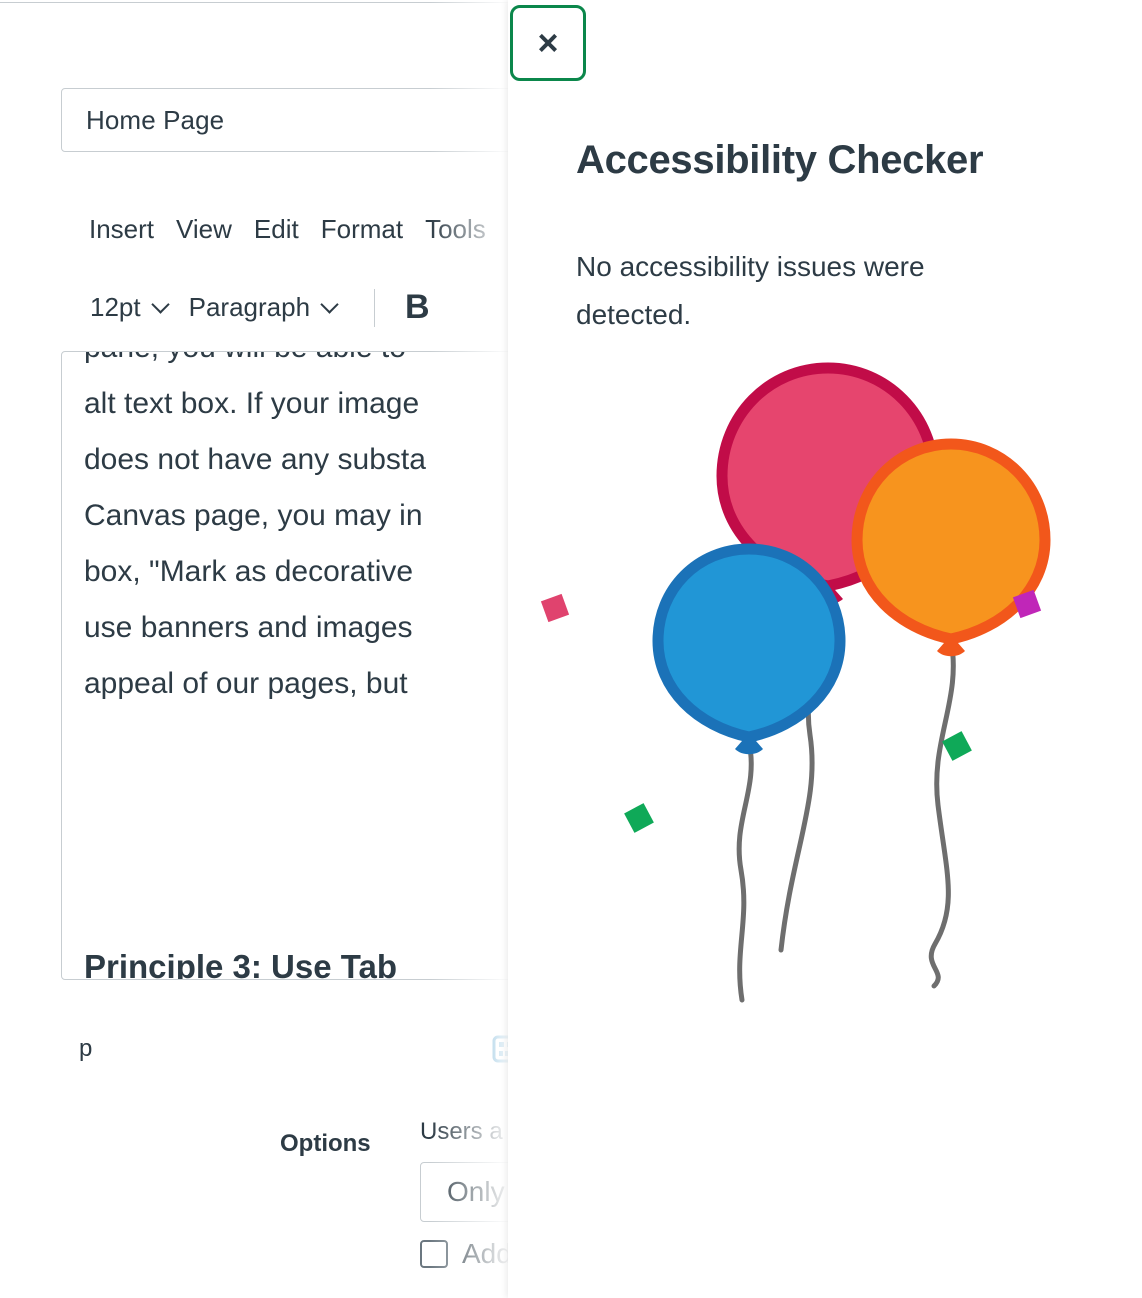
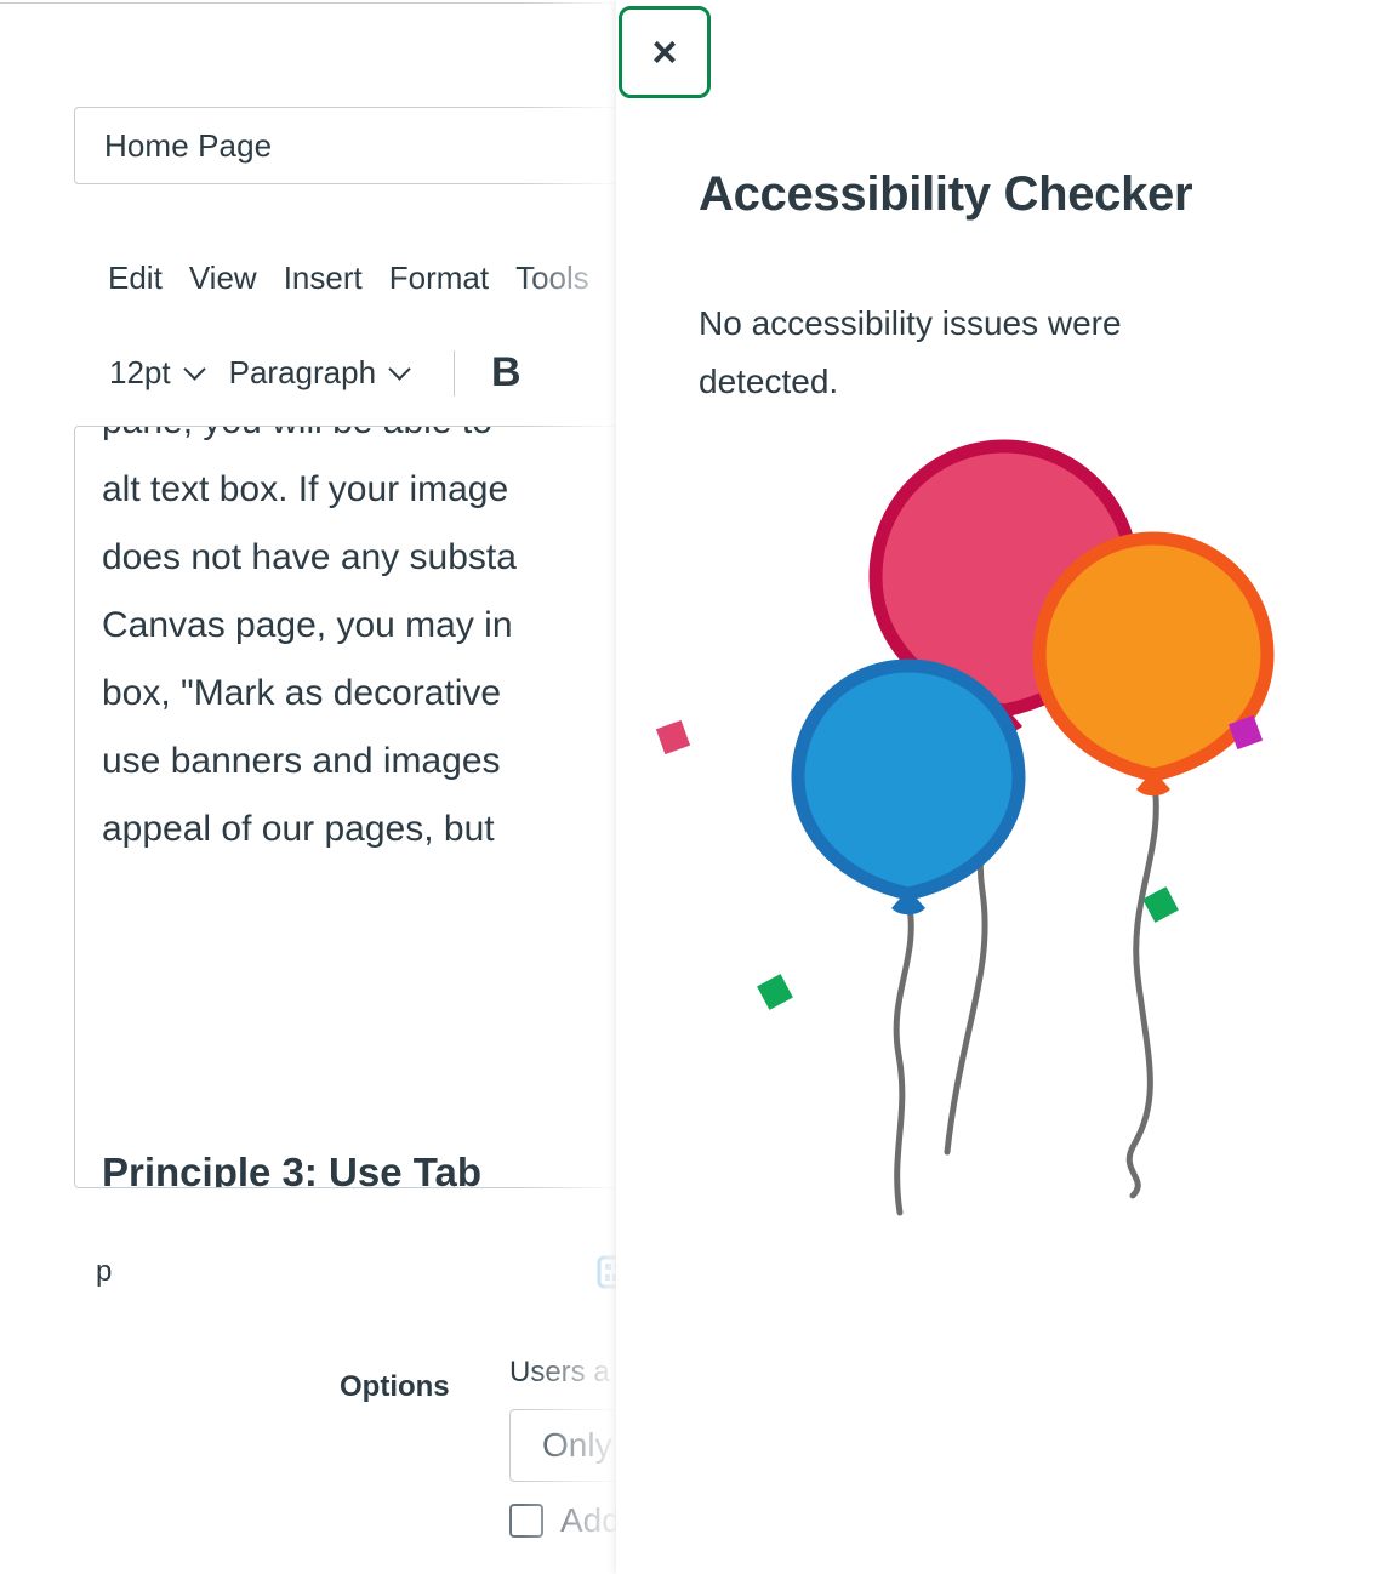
  Home Page
- Insert
+ Edit
  View
- Edit
+ Insert
  Format
  12pt
  Paragraph
  B
  alt text box. If your image
  does not have any substa
  Canvas page, you may in
  box, "Mark as decorative
  use banners and images
  appeal of our pages, but
  Principle 3: Use Tab
  p
  Options
  ×
  Accessibility Checker
  No accessibility issues were detected.
